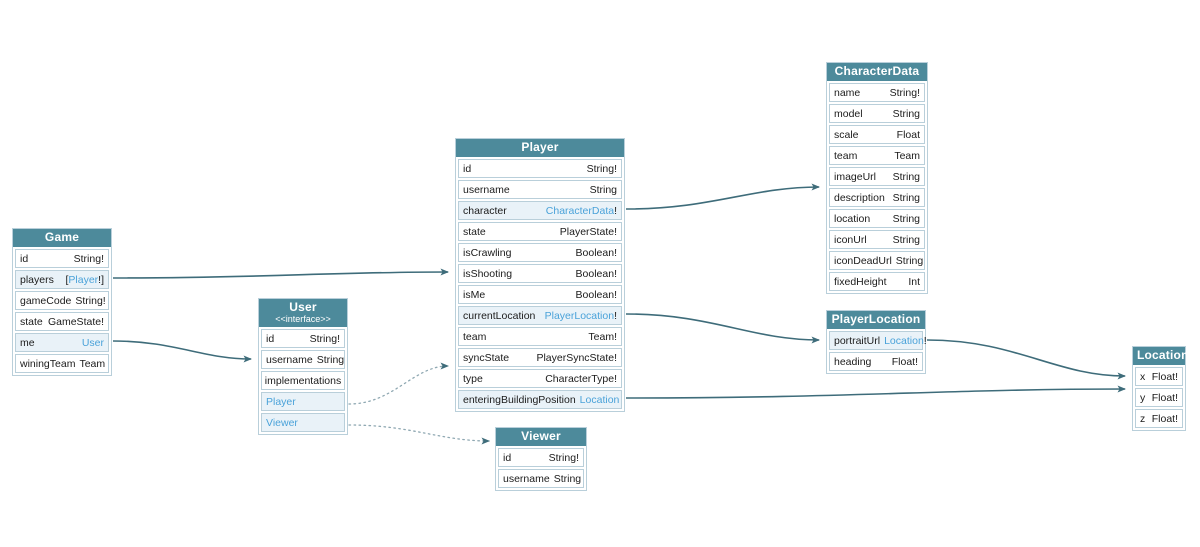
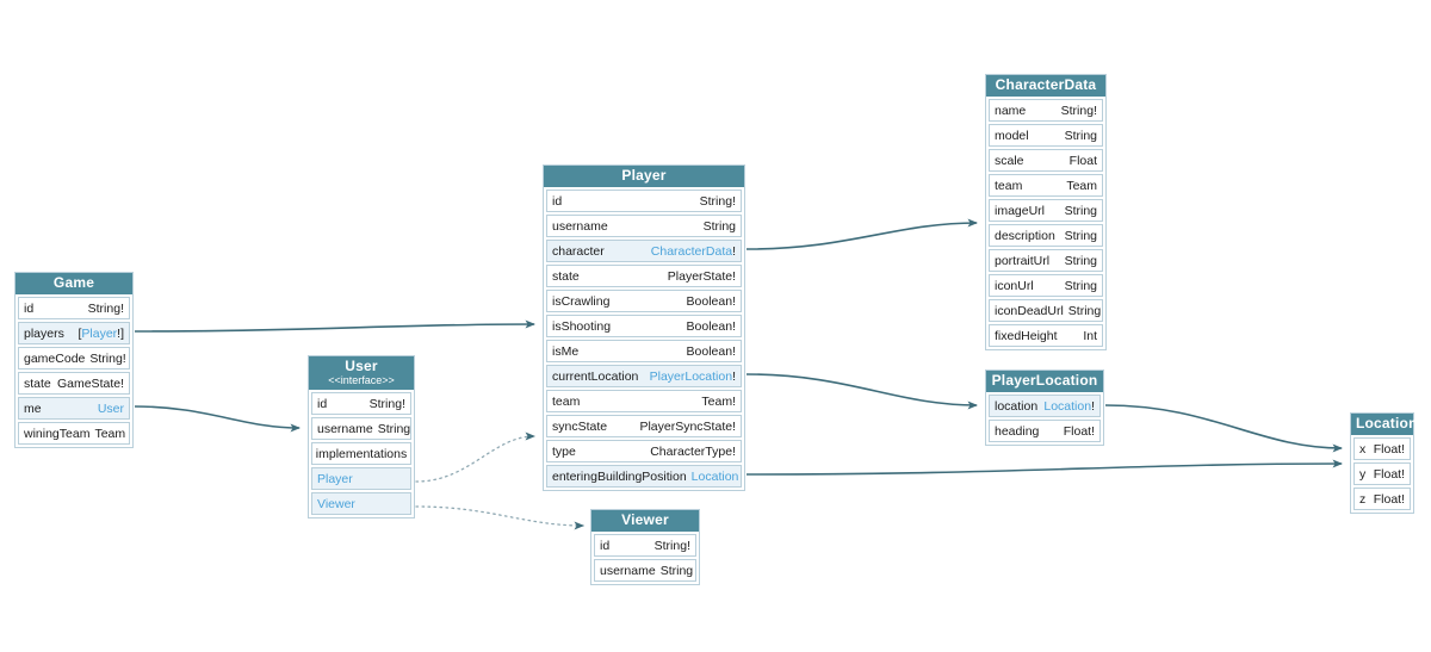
  Game
  id
  String!
  players
  [Player!]
  gameCode
  String!
  state
  GameState!
  me
  User
  winingTeam
  Team
  User
  <<interface>>
  id
  String!
  username
  String
  implementations
  Player
  Viewer
  Player
  id
  String!
  username
  String
  character
  CharacterData!
  state
  PlayerState!
  isCrawling
  Boolean!
  isShooting
  Boolean!
  isMe
  Boolean!
  currentLocation
  PlayerLocation!
  team
  Team!
  syncState
  PlayerSyncState!
  type
  CharacterType!
  enteringBuildingPosition
  Location
  Viewer
  id
  String!
  username
  String
  CharacterData
  name
  String!
  model
  String
  scale
  Float
  team
  Team
  imageUrl
  String
  description
  String
- location
+ portraitUrl
  String
  iconUrl
  String
  iconDeadUrl
  String
  fixedHeight
  Int
  PlayerLocation
- portraitUrl
+ location
  Location!
  heading
  Float!
  Location
  x
  Float!
  y
  Float!
  z
  Float!
